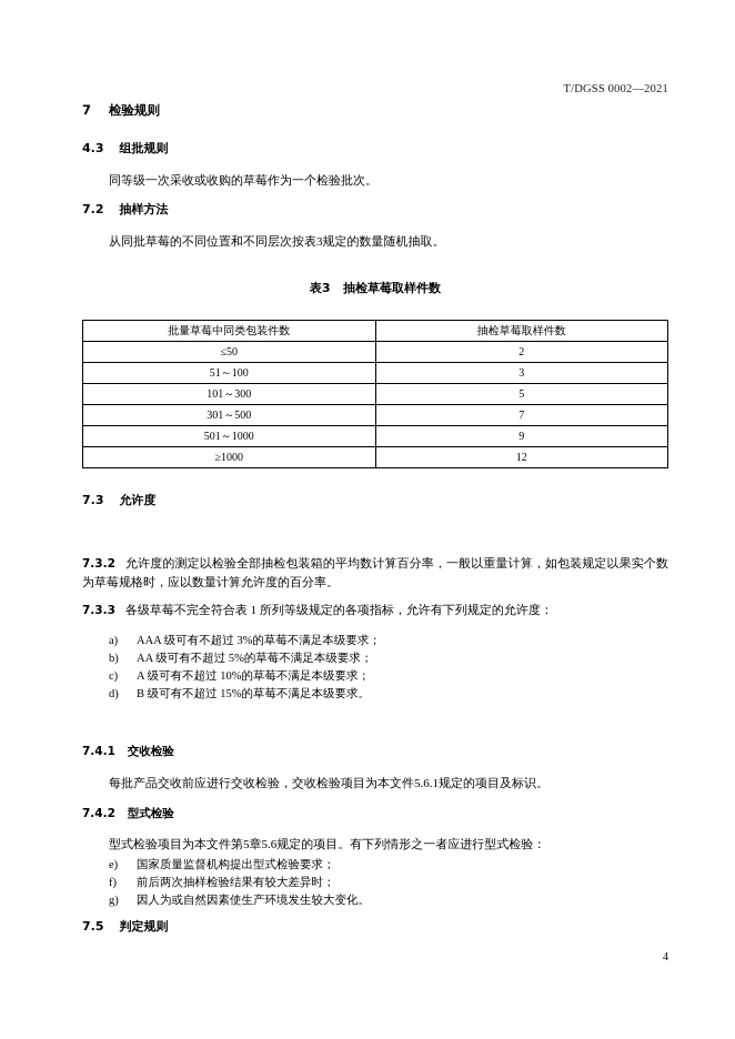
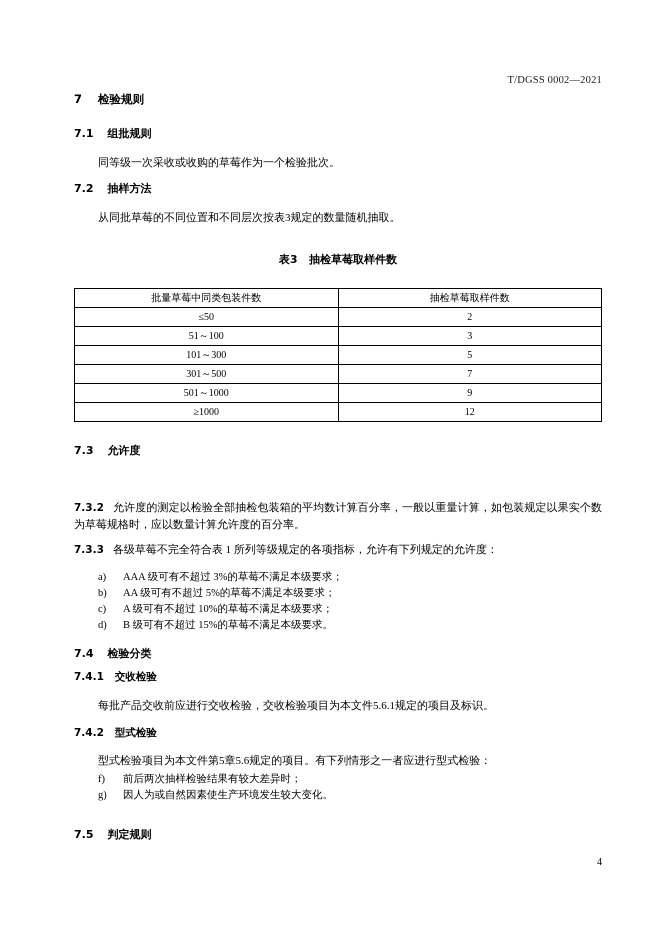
  T/DGSS 0002—2021
  7 检验规则
- 4.3 组批规则
+ 7.1 组批规则
  同等级一次采收或收购的草莓作为一个检验批次。
  7.2 抽样方法
  从同批草莓的不同位置和不同层次按表3规定的数量随机抽取。
  表3 抽检草莓取样件数
  批量草莓中同类包装件数	抽检草莓取样件数
  ≤50	2
  51～100	3
  101～300	5
  301～500	7
  501～1000	9
  ≥1000	12
  7.3 允许度
  7.3.2 允许度的测定以检验全部抽检包装箱的平均数计算百分率，一般以重量计算，如包装规定以果实个数为草莓规格时，应以数量计算允许度的百分率。
  7.3.3 各级草莓不完全符合表 1 所列等级规定的各项指标，允许有下列规定的允许度：
  a)
  AAA 级可有不超过 3%的草莓不满足本级要求；
  b)
  AA 级可有不超过 5%的草莓不满足本级要求；
  c)
  A 级可有不超过 10%的草莓不满足本级要求；
  d)
  B 级可有不超过 15%的草莓不满足本级要求。
+ 7.4 检验分类
  7.4.1 交收检验
  每批产品交收前应进行交收检验，交收检验项目为本文件5.6.1规定的项目及标识。
  7.4.2 型式检验
  型式检验项目为本文件第5章5.6规定的项目。有下列情形之一者应进行型式检验：
- e)
- 国家质量监督机构提出型式检验要求；
  f)
  前后两次抽样检验结果有较大差异时；
  g)
  因人为或自然因素使生产环境发生较大变化。
  7.5 判定规则
  4
